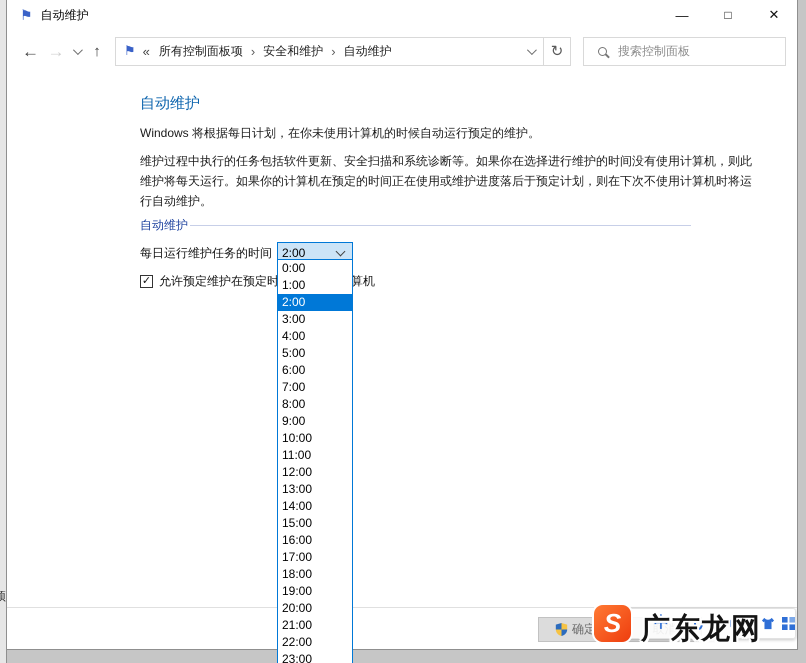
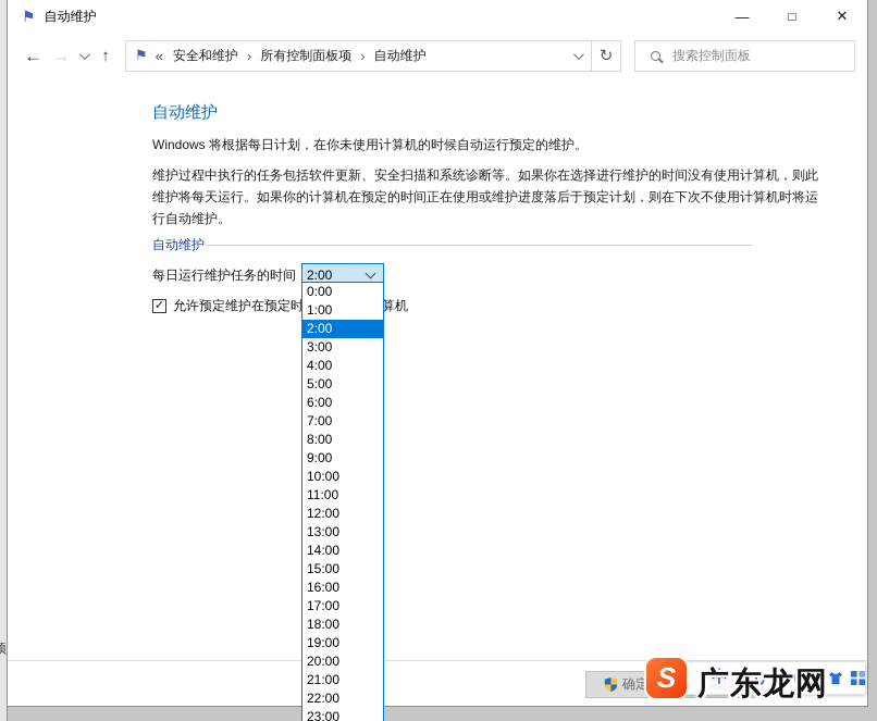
  预
  ⚑
  自动维护
  —
  □
  ✕
  ←
  →
  ↑
  ⚑
  «
- 所有控制面板项
+ 安全和维护
  ›
- 安全和维护
+ 所有控制面板项
  ›
  自动维护
  ↻
  搜索控制面板
  自动维护
  Windows 将根据每日计划，在你未使用计算机的时候自动运行预定的维护。
  维护过程中执行的任务包括软件更新、安全扫描和系统诊断等。如果你在选择进行维护的时间没有使用计算机，则此维护将每天运行。如果你的计算机在预定的时间正在使用或维护进度落后于预定计划，则在下次不使用计算机时将运行自动维护。
  自动维护
  每日运行维护任务的时间
  2:00
  ✓
  确定
  取消
  0:00
  1:00
  2:00
  3:00
  4:00
  5:00
  6:00
  7:00
  8:00
  9:00
  10:00
  11:00
  12:00
  13:00
  14:00
  15:00
  16:00
  17:00
  18:00
  19:00
  20:00
  21:00
  22:00
  23:00
  中
  °,
  S
  广东龙网
